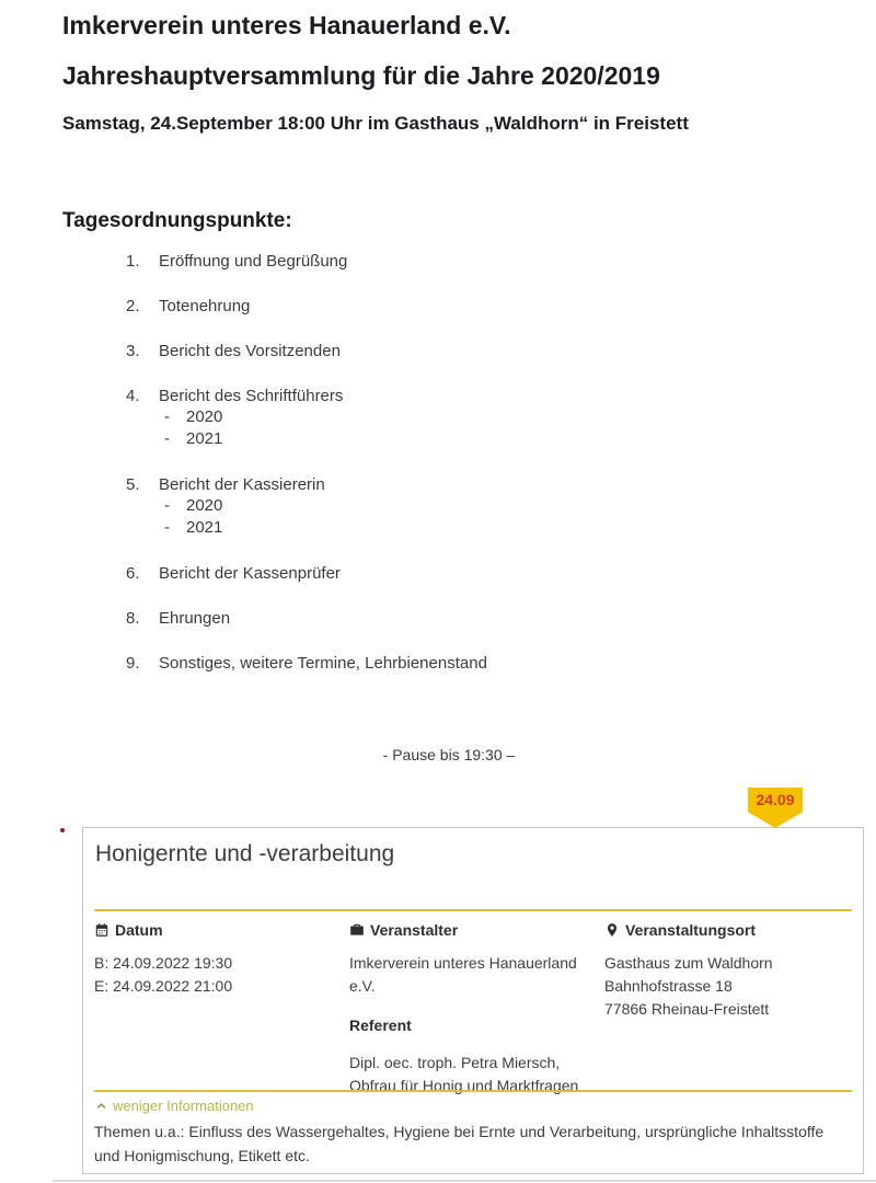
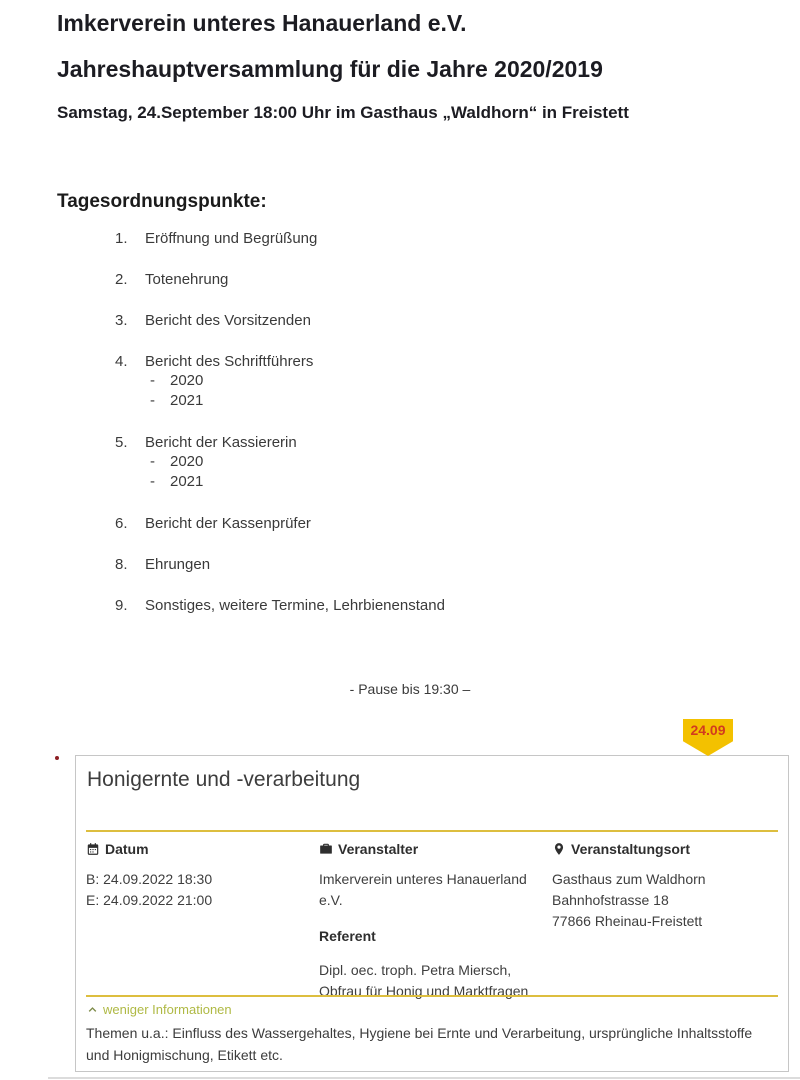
  Imkerverein unteres Hanauerland e.V.
  Jahreshauptversammlung für die Jahre 2020/2019
  Samstag, 24.September 18:00 Uhr im Gasthaus „Waldhorn“ in Freistett
  Tagesordnungspunkte:
  1.
  Eröffnung und Begrüßung
  2.
  Totenehrung
  3.
  Bericht des Vorsitzenden
  4.
  Bericht des Schriftführers
  -
  2020
  -
  2021
  5.
  Bericht der Kassiererin
  -
  2020
  -
  2021
  6.
  Bericht der Kassenprüfer
  8.
  Ehrungen
  9.
  Sonstiges, weitere Termine, Lehrbienenstand
  - Pause bis 19:30 –
  24.09
  Honigernte und -verarbeitung
  Datum
- B: 24.09.2022 19:30
+ B: 24.09.2022 18:30
  E: 24.09.2022 21:00
  Veranstalter
  Imkerverein unteres Hanauerland e.V.
  Referent
  Dipl. oec. troph. Petra Miersch,
  Obfrau für Honig und Marktfragen
  Veranstaltungsort
  Gasthaus zum Waldhorn
  Bahnhofstrasse 18
  77866 Rheinau-Freistett
  weniger Informationen
  Themen u.a.: Einfluss des Wassergehaltes, Hygiene bei Ernte und Verarbeitung, ursprüngliche Inhaltsstoffe und Honigmischung, Etikett etc.
